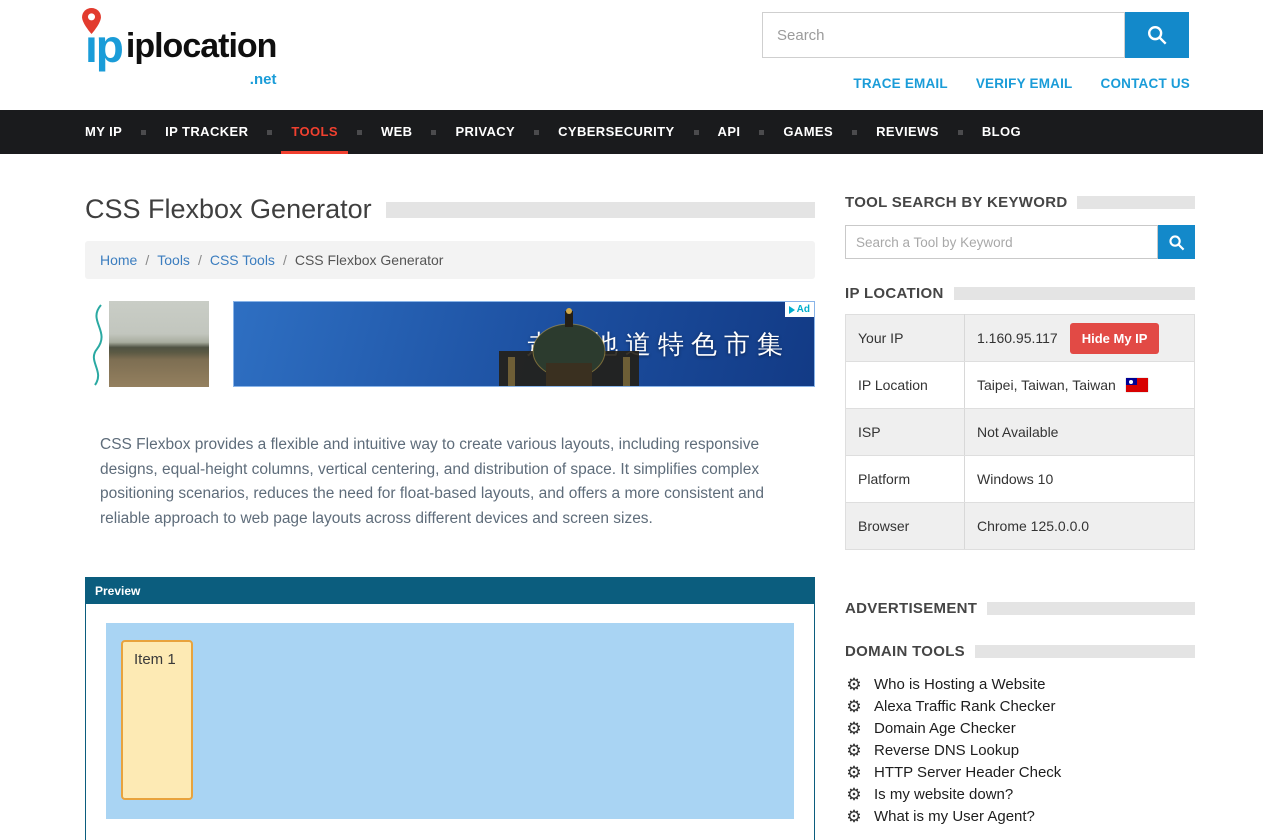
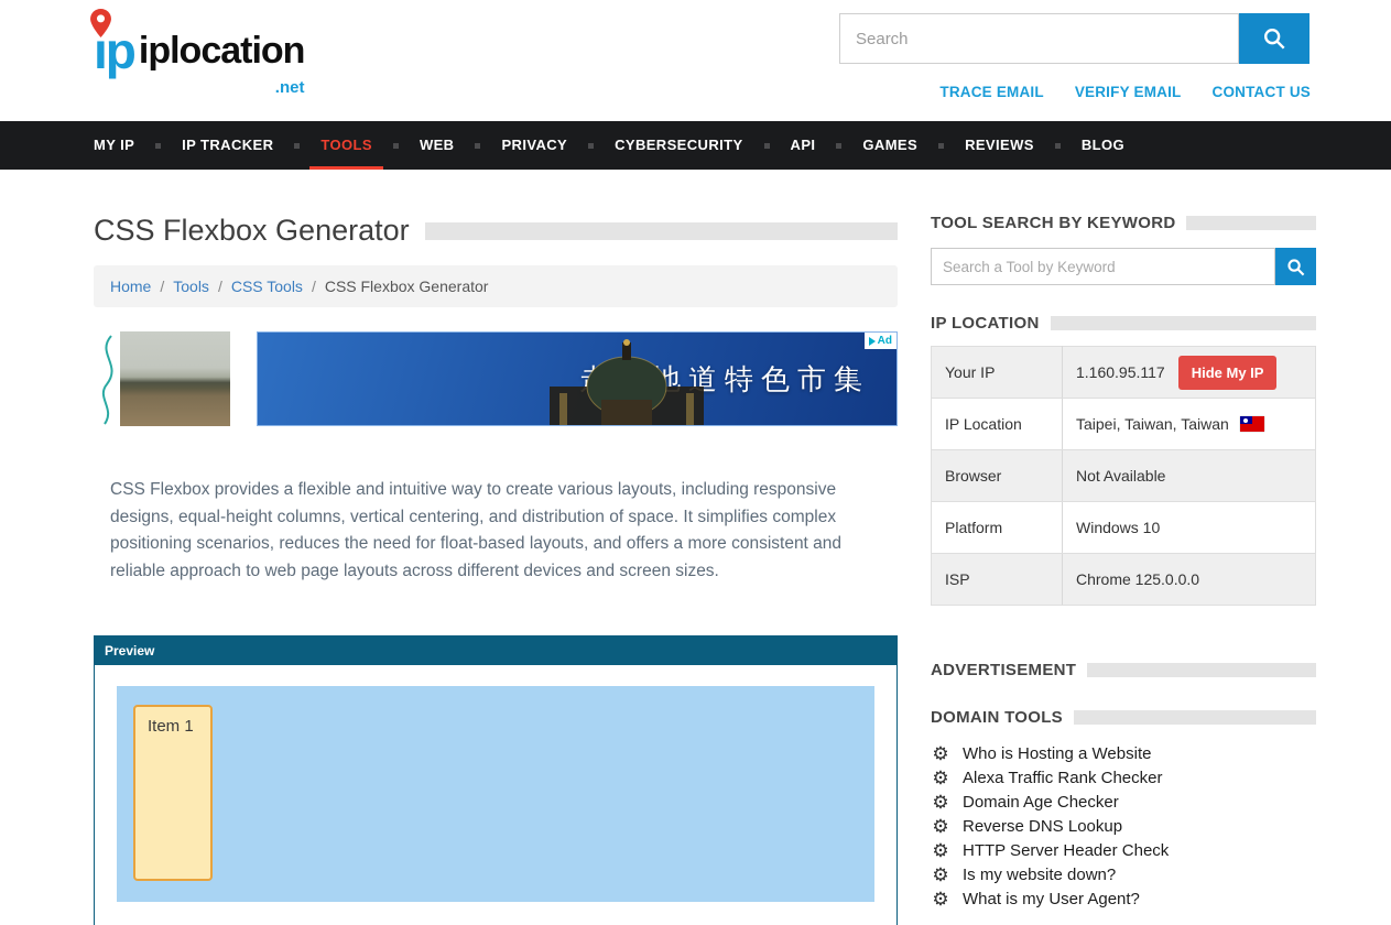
  ıp
  iplocation
  .net
  Search
  TRACE EMAIL
  VERIFY EMAIL
  CONTACT US
  MY IP
  IP TRACKER
  TOOLS
  WEB
  PRIVACY
  CYBERSECURITY
  API
  GAMES
  REVIEWS
  BLOG
  CSS Flexbox Generator
  Home
  /
  Tools
  /
  CSS Tools
  /
  CSS Flexbox Generator
  地道特色市集
  Ad
  CSS Flexbox provides a flexible and intuitive way to create various layouts, including responsive designs, equal-height columns, vertical centering, and distribution of space. It simplifies complex positioning scenarios, reduces the need for float-based layouts, and offers a more consistent and reliable approach to web page layouts across different devices and screen sizes.
  Preview
  Item 1
  TOOL SEARCH BY KEYWORD
  Search a Tool by Keyword
  IP LOCATION
  Your IP	1.160.95.117 Hide My IP
  IP Location	Taipei, Taiwan, Taiwan
- ISP	Not Available
+ Browser	Not Available
  Platform	Windows 10
- Browser	Chrome 125.0.0.0
+ ISP	Chrome 125.0.0.0
  ADVERTISEMENT
  DOMAIN TOOLS
  ⚙
  Who is Hosting a Website
  ⚙
  Alexa Traffic Rank Checker
  ⚙
  Domain Age Checker
  ⚙
  Reverse DNS Lookup
  ⚙
  HTTP Server Header Check
  ⚙
  Is my website down?
  ⚙
  What is my User Agent?
